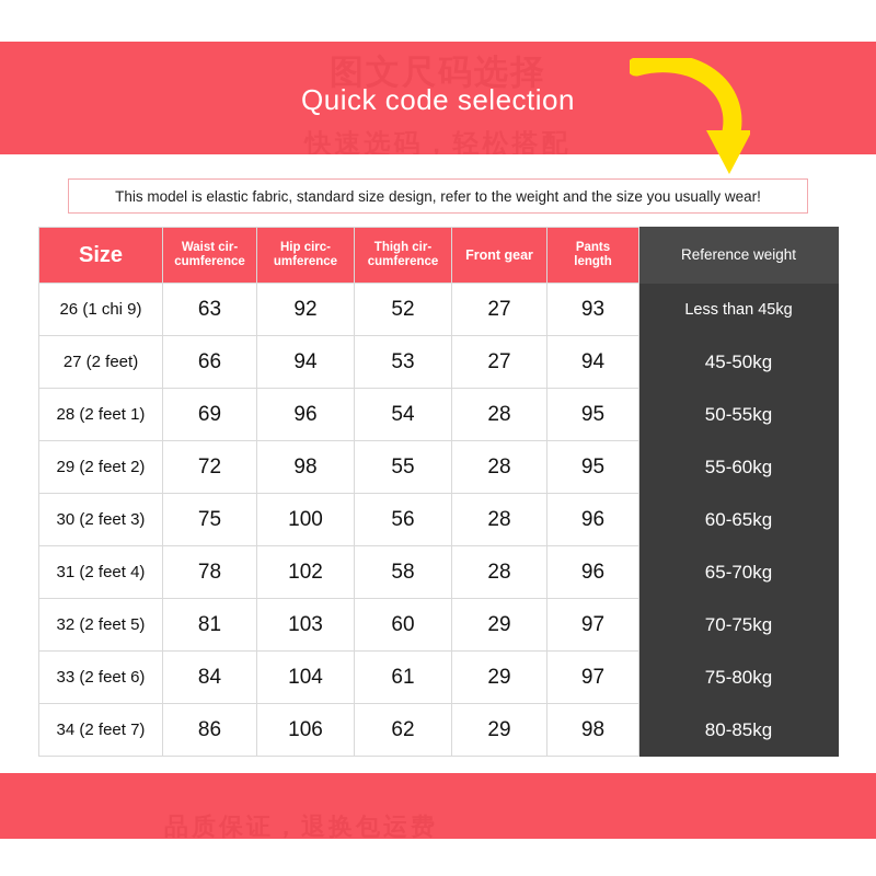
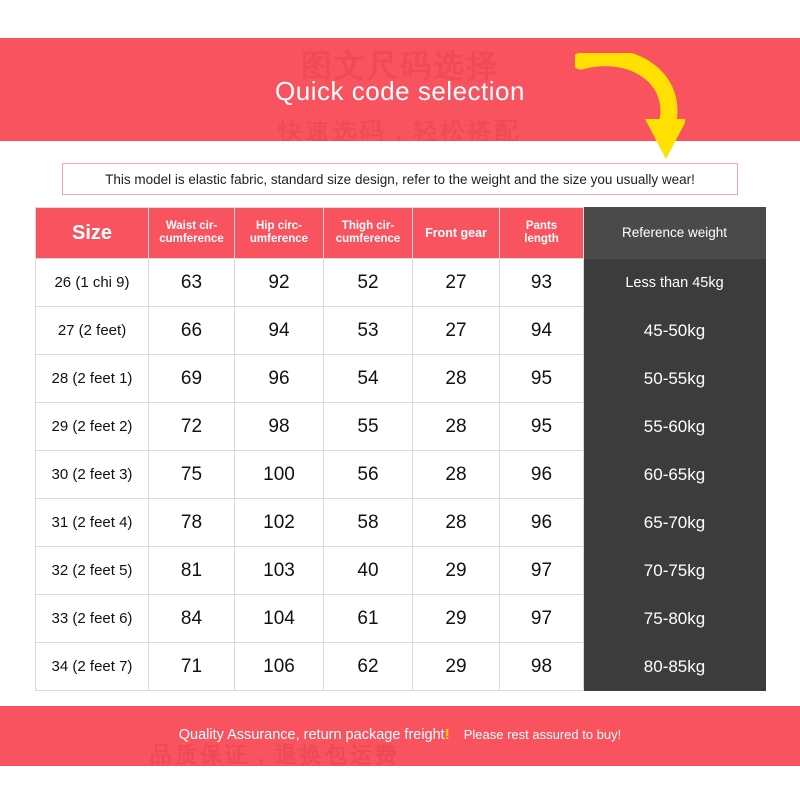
  图文尺码选择
  快速选码，轻松搭配
  Quick code selection
  This model is elastic fabric, standard size design, refer to the weight and the size you usually wear!
  Size	Waist cir- cumference	Hip circ- umference	Thigh cir- cumference	Front gear	Pants length	Reference weight
  26 (1 chi 9)	63	92	52	27	93	Less than 45kg
  27 (2 feet)	66	94	53	27	94	45-50kg
  28 (2 feet 1)	69	96	54	28	95	50-55kg
  29 (2 feet 2)	72	98	55	28	95	55-60kg
  30 (2 feet 3)	75	100	56	28	96	60-65kg
  31 (2 feet 4)	78	102	58	28	96	65-70kg
- 32 (2 feet 5)	81	103	60	29	97	70-75kg
+ 32 (2 feet 5)	81	103	40	29	97	70-75kg
  33 (2 feet 6)	84	104	61	29	97	75-80kg
- 34 (2 feet 7)	86	106	62	29	98	80-85kg
+ 34 (2 feet 7)	71	106	62	29	98	80-85kg
  品质保证，退换包运费
+ Quality Assurance, return package freight! Please rest assured to buy!
